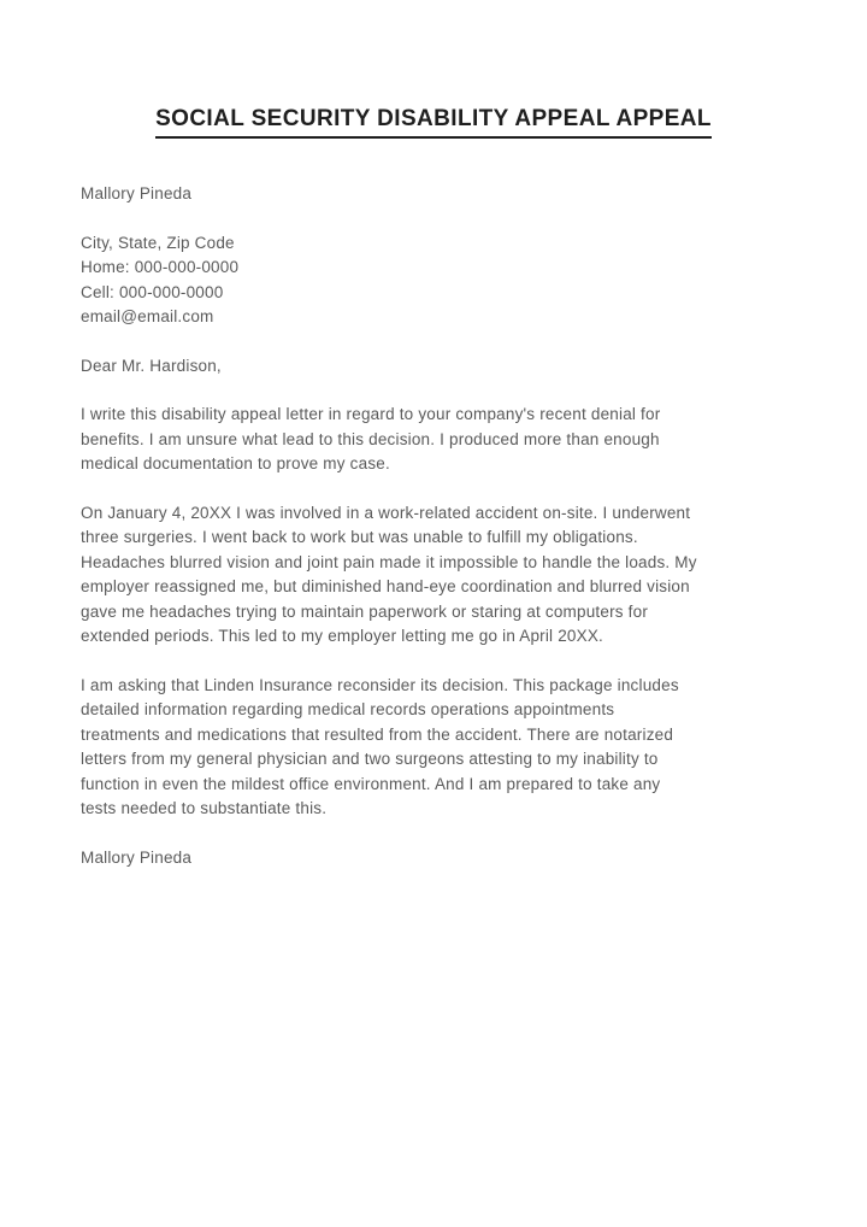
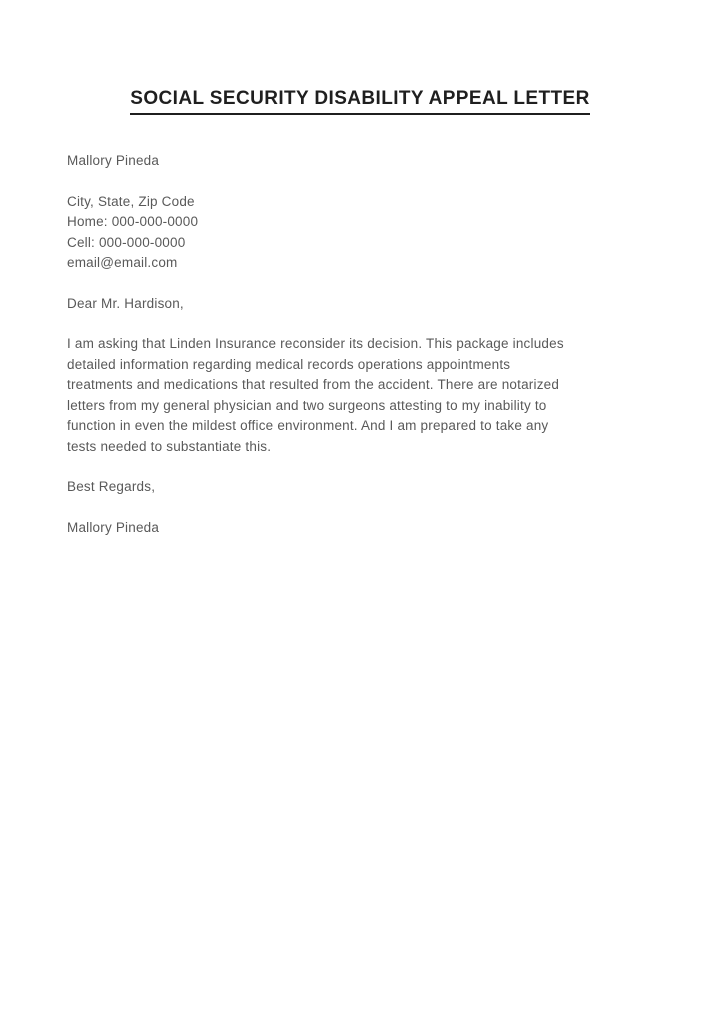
- SOCIAL SECURITY DISABILITY APPEAL APPEAL
+ SOCIAL SECURITY DISABILITY APPEAL LETTER
  Mallory Pineda
  City, State, Zip Code
  Home: 000-000-0000
  Cell: 000-000-0000
  email@email.com
  Dear Mr. Hardison,
- I write this disability appeal letter in regard to your company's recent denial for
- benefits. I am unsure what lead to this decision. I produced more than enough
- medical documentation to prove my case.
- On January 4, 20XX I was involved in a work-related accident on-site. I underwent
- three surgeries. I went back to work but was unable to fulfill my obligations.
- Headaches blurred vision and joint pain made it impossible to handle the loads. My
- employer reassigned me, but diminished hand-eye coordination and blurred vision
- gave me headaches trying to maintain paperwork or staring at computers for
- extended periods. This led to my employer letting me go in April 20XX.
  I am asking that Linden Insurance reconsider its decision. This package includes
  detailed information regarding medical records operations appointments
  treatments and medications that resulted from the accident. There are notarized
  letters from my general physician and two surgeons attesting to my inability to
  function in even the mildest office environment. And I am prepared to take any
  tests needed to substantiate this.
+ Best Regards,
  Mallory Pineda
